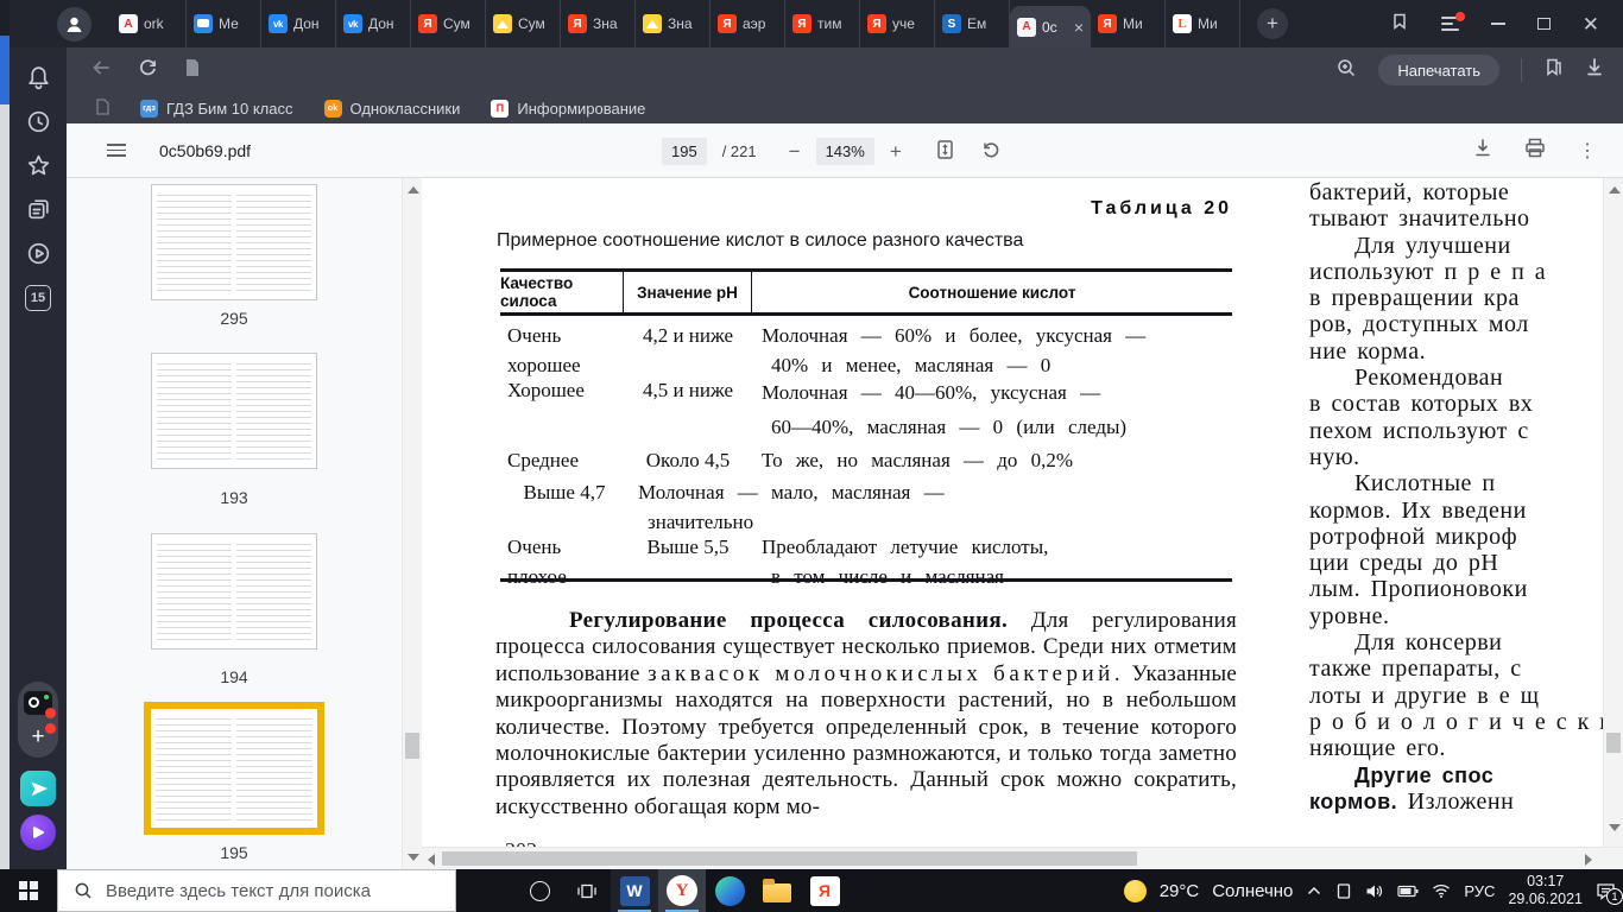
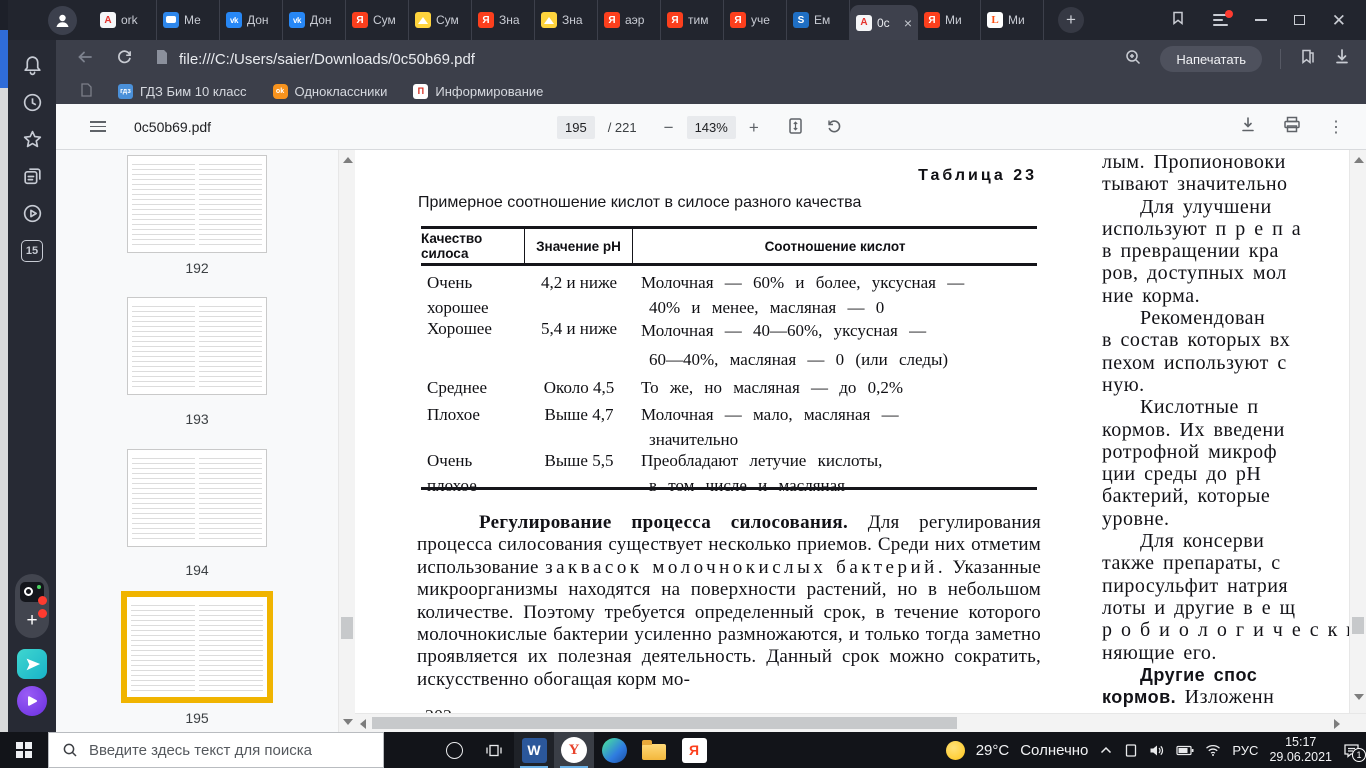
  ork
  Ме
  Дон
  Дон
  Сум
  Сум
  Зна
  Зна
  аэр
  тим
  уче
  Ем
  0c
  ×
  Ми
  Ми
  +
  ✕
  15
  +
+ file:///C:/Users/saier/Downloads/0c50b69.pdf
  Напечатать
  ГДЗ Бим 10 класс
  Одноклассники
  П
  Информирование
  0c50b69.pdf
  195
  / 221
  −
  143%
  +
  ⋮
- 295
+ 192
  193
  194
  195
- Таблица 20
+ Таблица 23
  Примерное соотношение кислот в силосе разного качества
  Качество силоса
  Значение pH
  Соотношение кислот
  Очень хорошее
  4,2 и ниже
  Молочная — 60% и более, уксусная —
  40% и менее, масляная — 0
  Хорошее
- 4,5 и ниже
+ 5,4 и ниже
  Молочная — 40—60%, уксусная —
  60—40%, масляная — 0 (или следы)
  Среднее
  Около 4,5
  То же, но масляная — до 0,2%
+ Плохое
  Выше 4,7
  Молочная — мало, масляная —
  значительно
  Очень плохое
  Выше 5,5
  Преобладают летучие кислоты,
  в том числе и масляная
  Регулирование процесса силосования. Для регулирования процесса силосования существует несколько приемов. Среди них отметим использование заквасок молочнокислых бактерий. Указанные микроорганизмы находятся на поверхности растений, но в небольшом количестве. Поэтому требуется определенный срок, в течение которого молочнокислые бактерии усиленно размножаются, и только тогда заметно проявляется их полезная деятельность. Данный срок можно сократить, искусственно обогащая корм мо-
- бактерий, которые
+ лым. Пропионовоки
  тывают значительно
  Для улучшени
  используют п р е п а
  в превращении кра
  ров, доступных мол
  ние корма.
  Рекомендован
  в состав которых вх
  пехом используют с
  ную.
  Кислотные п
  кормов. Их введени
  ротрофной микроф
  ции среды до рН
- лым. Пропионовоки
+ бактерий, которые
  уровне.
  Для консерви
  также препараты, с
+ пиросульфит натрия
  лоты и другие в е щ
  р о б и о л о г и ч е с к
  няющие его.
  Другие спос
  кормов. Изложенн
  Введите здесь текст для поиска
  W
  Y
  Я
  29°C
  Солнечно
  РУС
- 03:17
+ 15:17
  29.06.2021
  1
